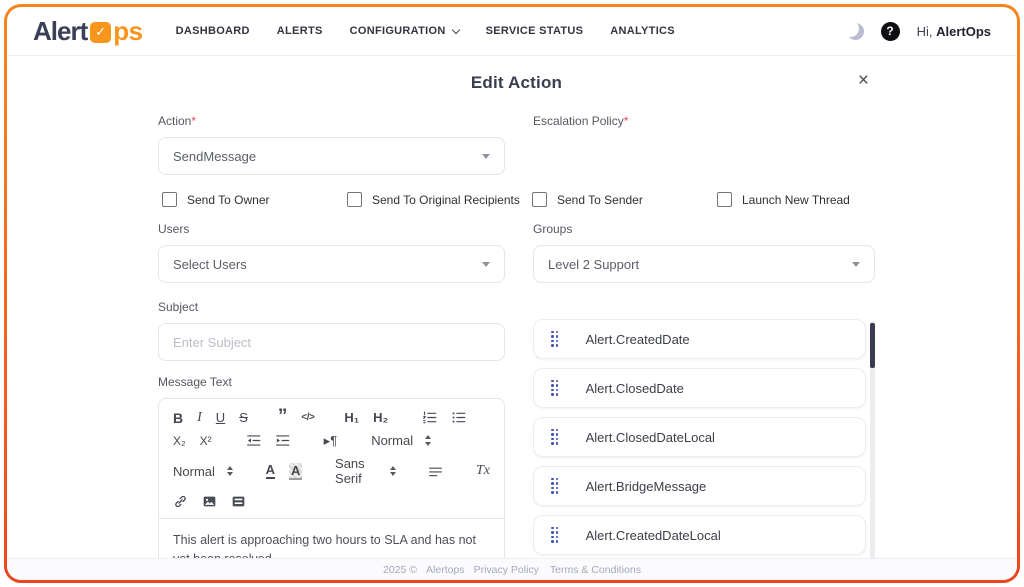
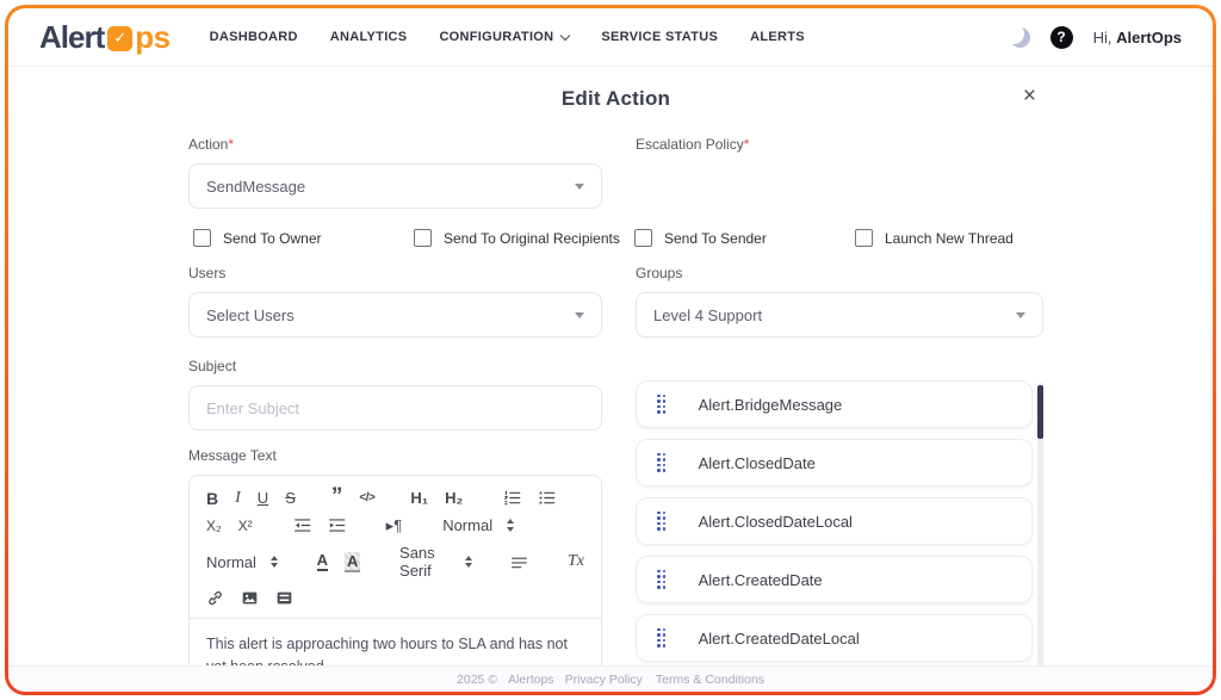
  Alert
  ✓
  ps
  DASHBOARD
- ALERTS
+ ANALYTICS
  CONFIGURATION
  SERVICE STATUS
- ANALYTICS
+ ALERTS
  ?
  Hi, AlertOps
  Edit Action
  ×
  Action*
  SendMessage
  Escalation Policy*
  Send To Owner
  Send To Original Recipients
  Send To Sender
  Launch New Thread
  Users
  Select Users
  Subject
  Enter Subject
  Message Text
  B
  I
  U
  S
  ”
  </>
  H₁
  H₂
  X₂
  X²
  ▸¶
  Normal
  Normal
  A
  A
  Sans Serif
  Tx
  This alert is approaching two hours to SLA and has not
  Groups
- Level 2 Support
+ Level 4 Support
- Alert.CreatedDate
+ Alert.BridgeMessage
  Alert.ClosedDate
  Alert.ClosedDateLocal
- Alert.BridgeMessage
+ Alert.CreatedDate
  Alert.CreatedDateLocal
  2025 ©
  Alertops
  Privacy Policy
  Terms & Conditions
